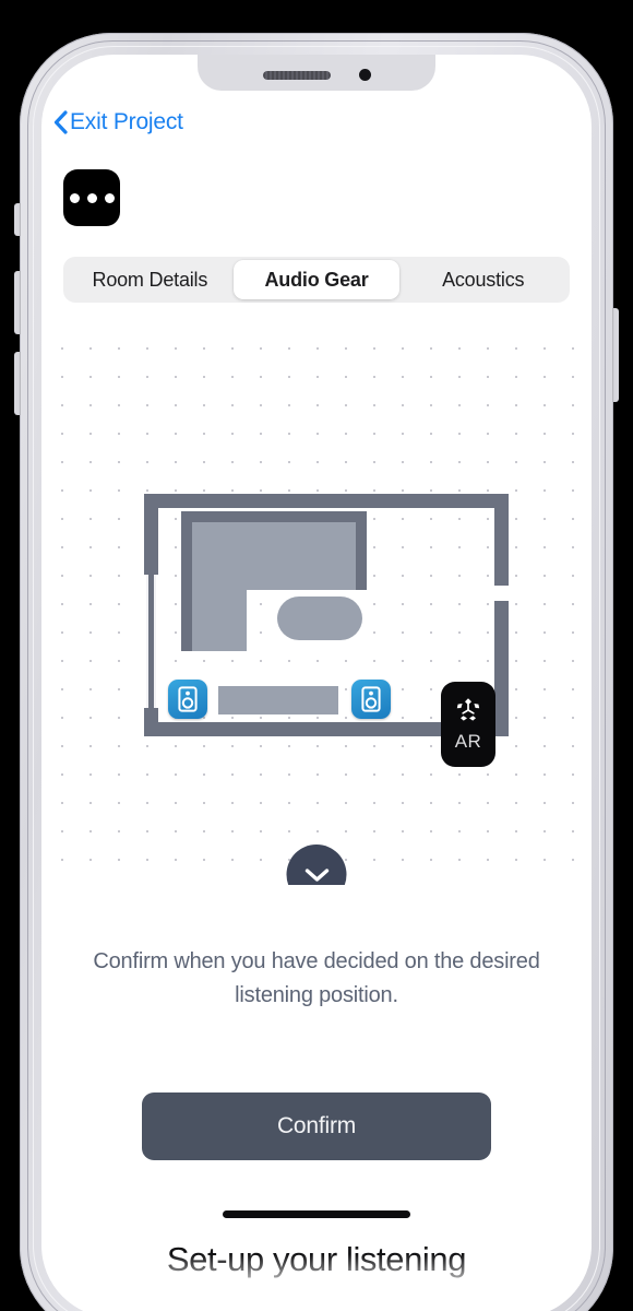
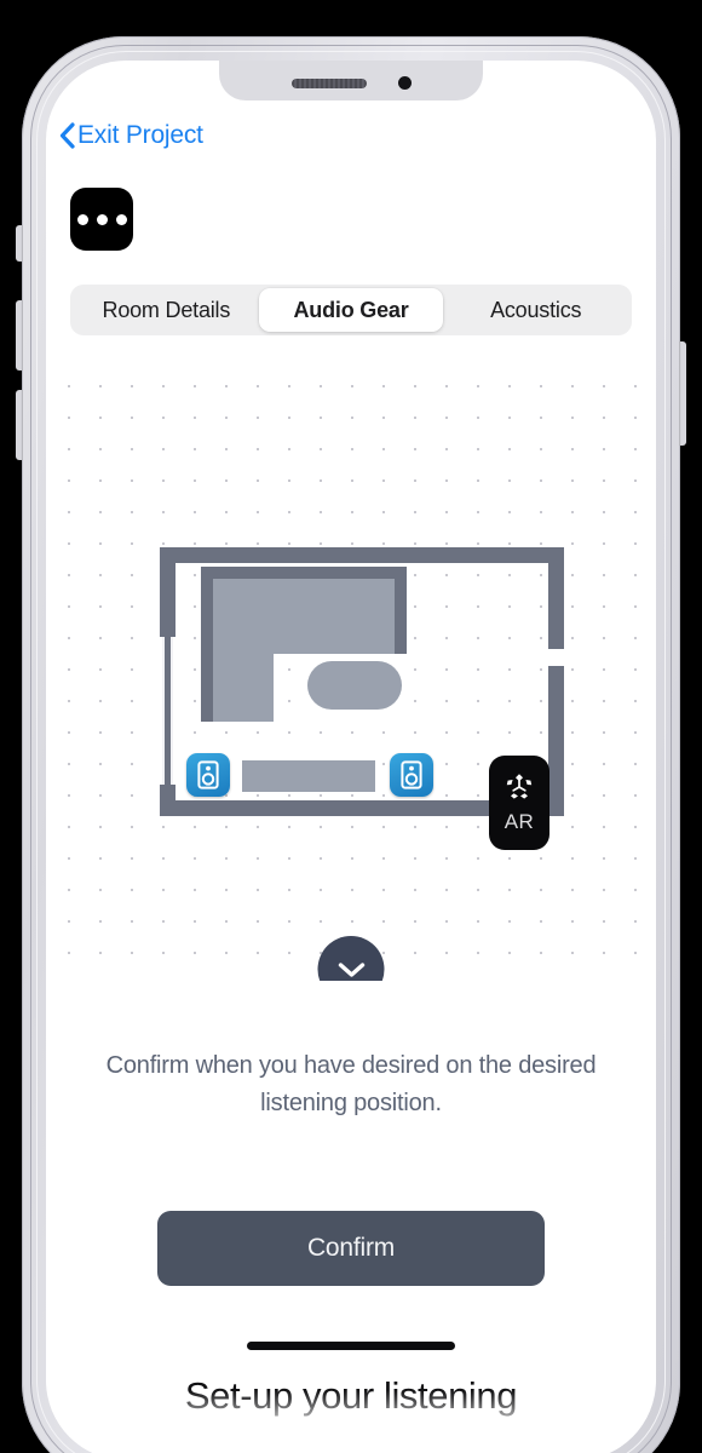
  Exit Project
  Room Details
  Audio Gear
  Acoustics
  AR
- Confirm when you have decided on the desired listening position.
+ Confirm when you have desired on the desired listening position.
  Confirm
